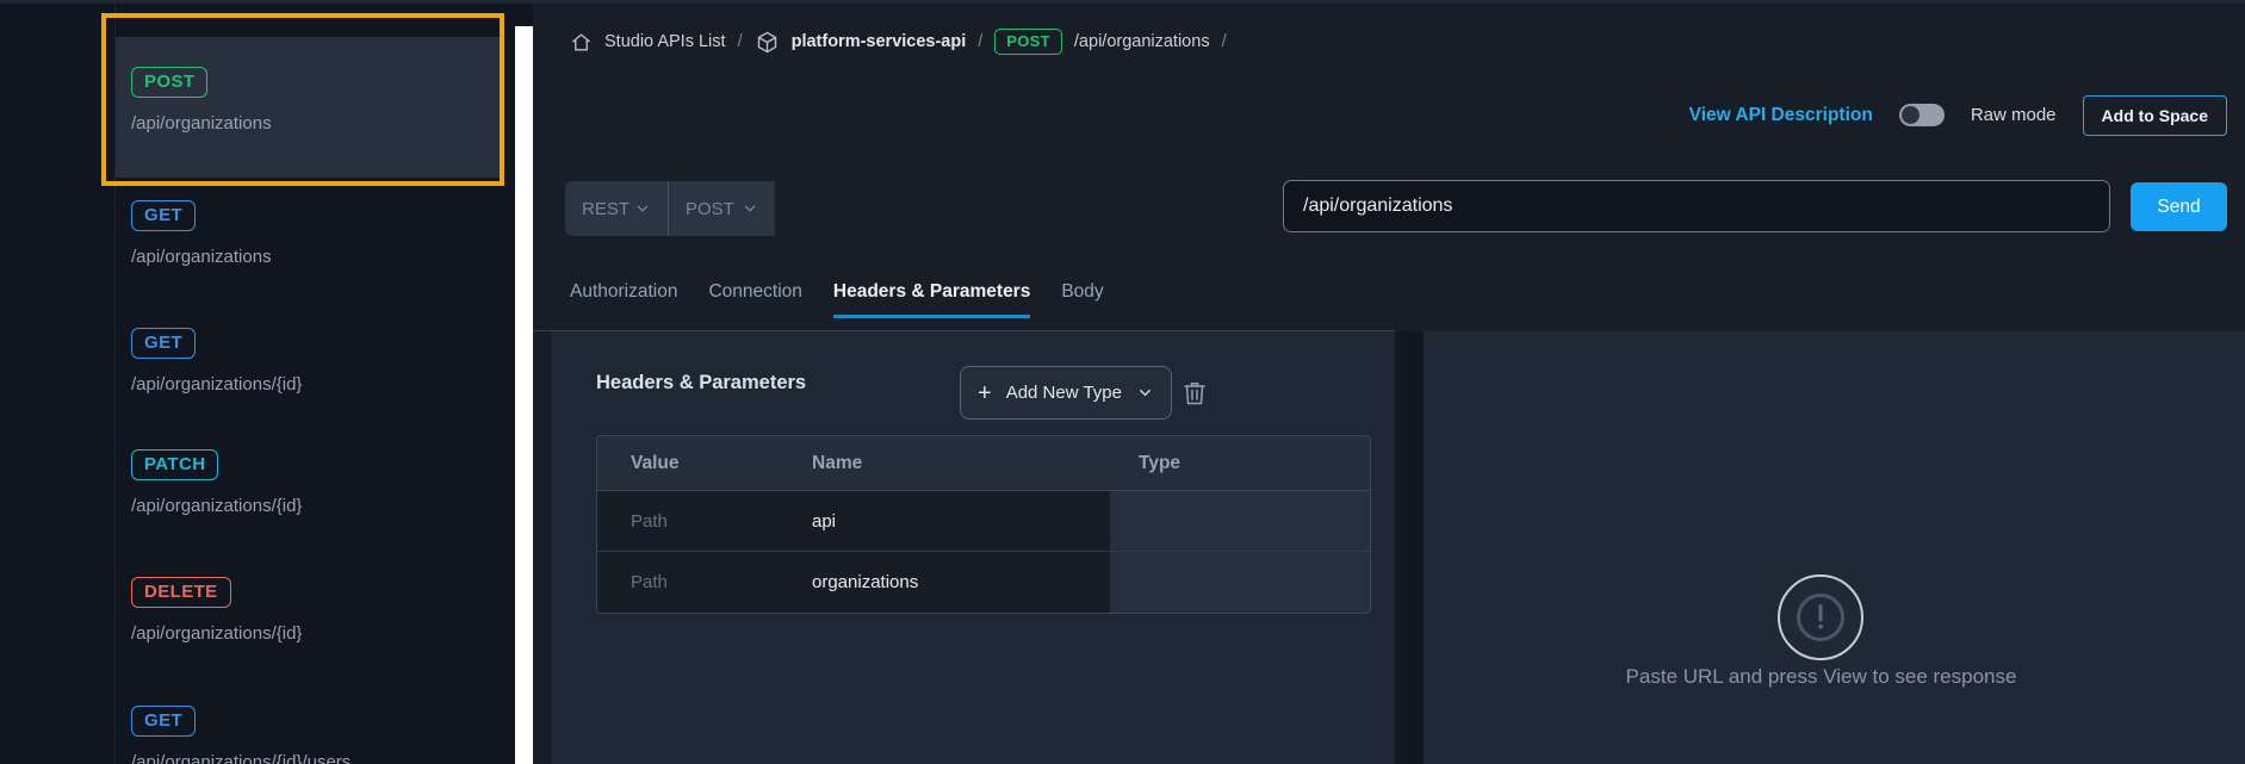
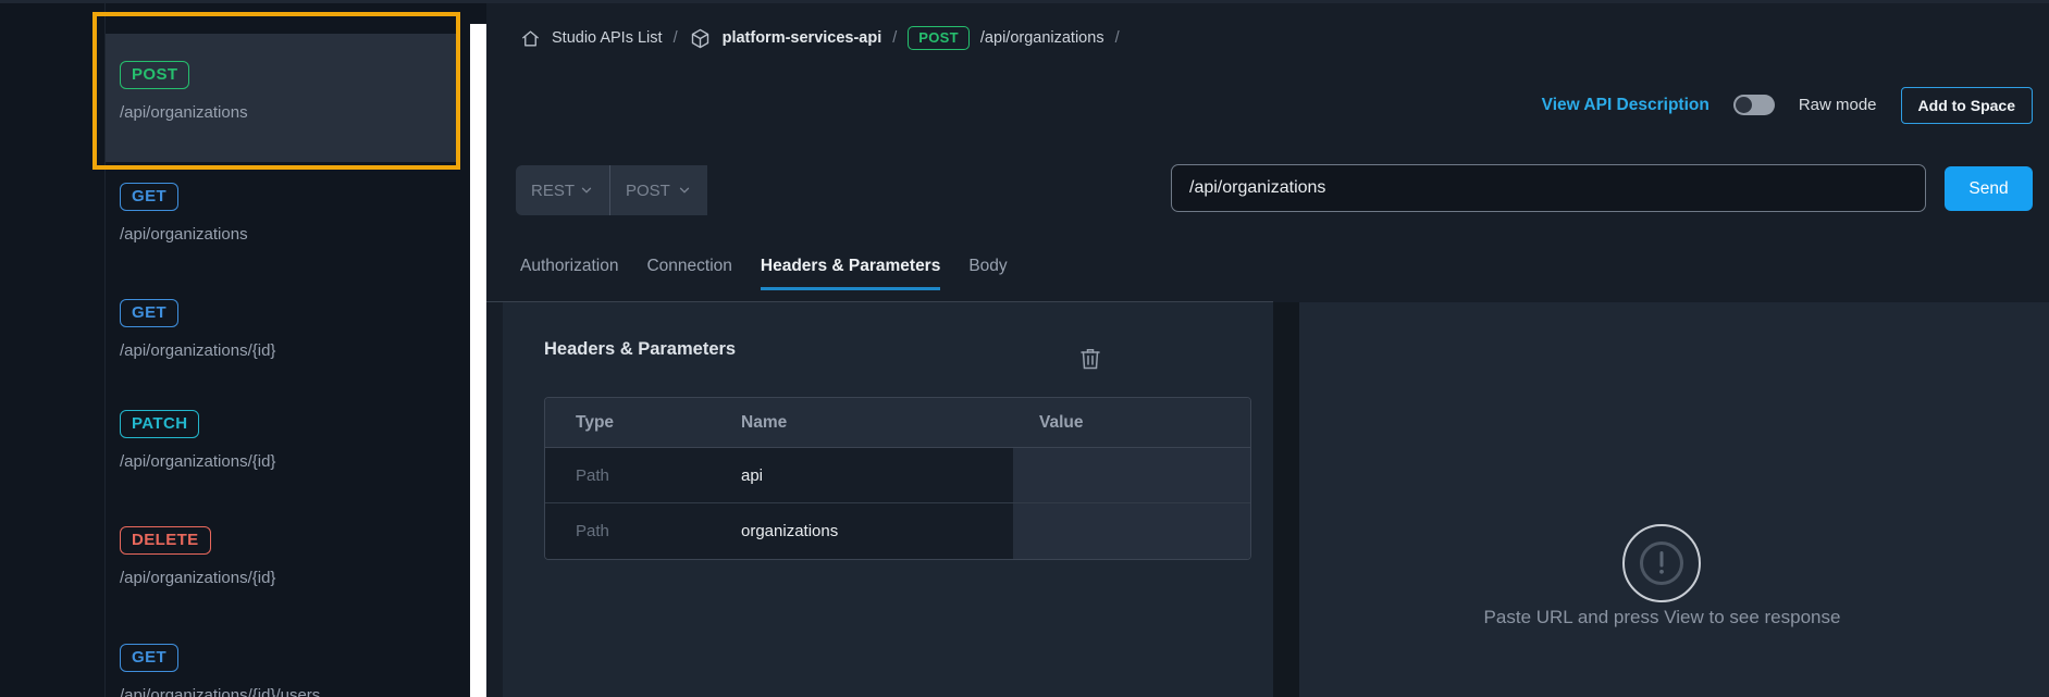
  POST
  /api/organizations
  GET
  /api/organizations
  GET
  /api/organizations/{id}
  PATCH
  /api/organizations/{id}
  DELETE
  /api/organizations/{id}
  GET
  /api/organizations/{id}/users
  Studio APIs List
  /
  platform-services-api
  /
  POST
  /api/organizations
  /
  View API Description
  Raw mode
  Add to Space
  REST
  POST
  /api/organizations
  Send
  Authorization
  Connection
  Headers & Parameters
  Body
  Headers & Parameters
- +
- Add New Type
- Value
+ Type
  Name
- Type
+ Value
  Path
  api
  Path
  organizations
  Paste URL and press View to see response
